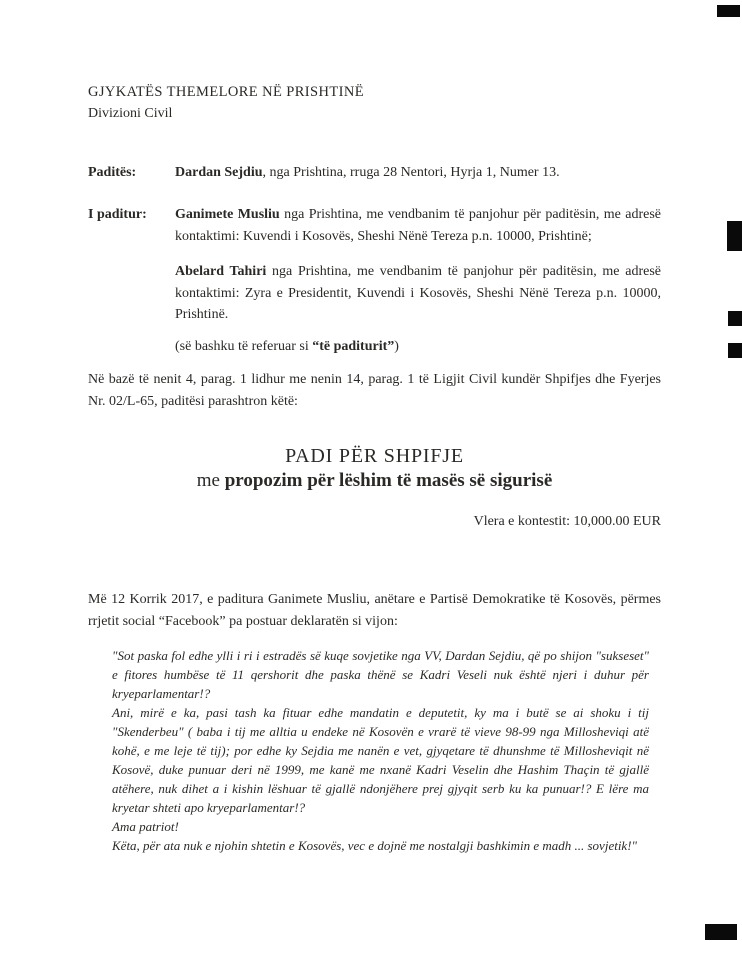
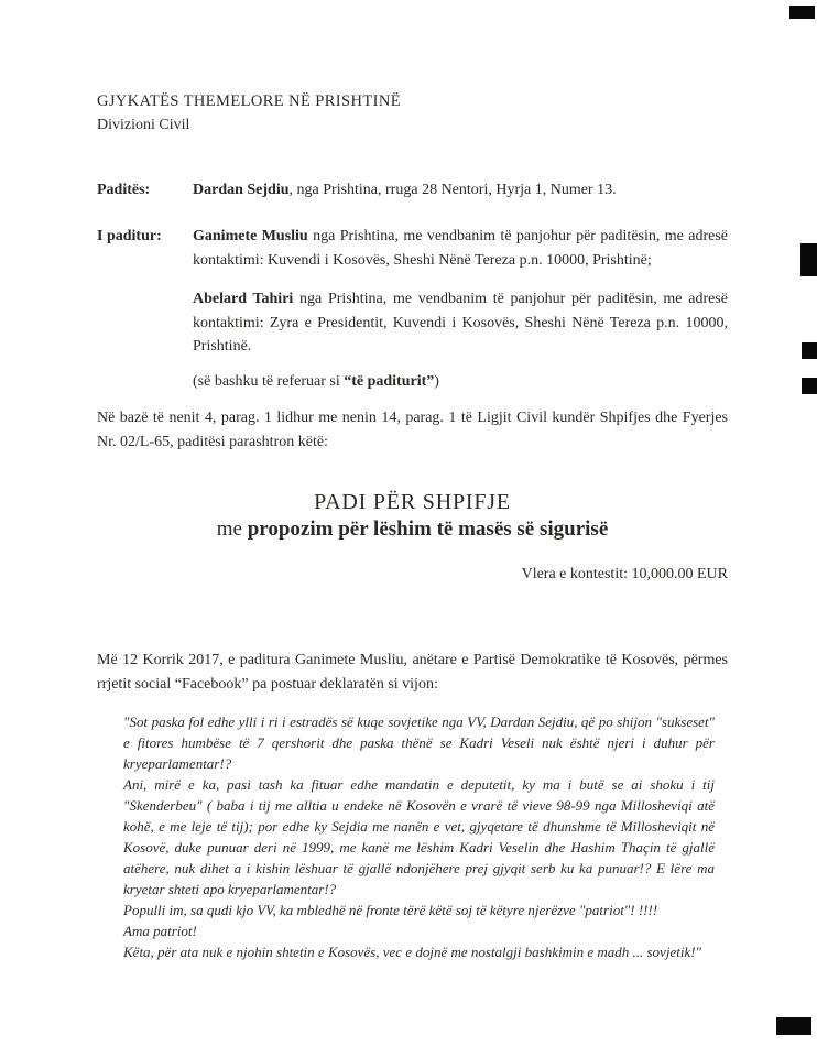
  GJYKATËS THEMELORE NË PRISHTINË
  Divizioni Civil
  Paditës:
  Dardan Sejdiu, nga Prishtina, rruga 28 Nentori, Hyrja 1, Numer 13.
  I paditur:
  Ganimete Musliu nga Prishtina, me vendbanim të panjohur për paditësin, me adresë kontaktimi: Kuvendi i Kosovës, Sheshi Nënë Tereza p.n. 10000, Prishtinë;
  Abelard Tahiri nga Prishtina, me vendbanim të panjohur për paditësin, me adresë kontaktimi: Zyra e Presidentit, Kuvendi i Kosovës, Sheshi Nënë Tereza p.n. 10000, Prishtinë.
  (së bashku të referuar si “të paditurit”)
  Në bazë të nenit 4, parag. 1 lidhur me nenin 14, parag. 1 të Ligjit Civil kundër Shpifjes dhe Fyerjes Nr. 02/L-65, paditësi parashtron këtë:
  PADI PËR SHPIFJE
  me propozim për lëshim të masës së sigurisë
  Vlera e kontestit: 10,000.00 EUR
  Më 12 Korrik 2017, e paditura Ganimete Musliu, anëtare e Partisë Demokratike të Kosovës, përmes rrjetit social “Facebook” pa postuar deklaratën si vijon:
- "Sot paska fol edhe ylli i ri i estradës së kuqe sovjetike nga VV, Dardan Sejdiu, që po shijon "sukseset" e fitores humbëse të 11 qershorit dhe paska thënë se Kadri Veseli nuk është njeri i duhur për kryeparlamentar!?
+ "Sot paska fol edhe ylli i ri i estradës së kuqe sovjetike nga VV, Dardan Sejdiu, që po shijon "sukseset" e fitores humbëse të 7 qershorit dhe paska thënë se Kadri Veseli nuk është njeri i duhur për kryeparlamentar!?
- Ani, mirë e ka, pasi tash ka fituar edhe mandatin e deputetit, ky ma i butë se ai shoku i tij "Skenderbeu" ( baba i tij me alltia u endeke në Kosovën e vrarë të vieve 98-99 nga Millosheviqi atë kohë, e me leje të tij); por edhe ky Sejdia me nanën e vet, gjyqetare të dhunshme të Millosheviqit në Kosovë, duke punuar deri në 1999, me kanë me nxanë Kadri Veselin dhe Hashim Thaçin të gjallë atëhere, nuk dihet a i kishin lëshuar të gjallë ndonjëhere prej gjyqit serb ku ka punuar!? E lëre ma kryetar shteti apo kryeparlamentar!?
+ Ani, mirë e ka, pasi tash ka fituar edhe mandatin e deputetit, ky ma i butë se ai shoku i tij "Skenderbeu" ( baba i tij me alltia u endeke në Kosovën e vrarë të vieve 98-99 nga Millosheviqi atë kohë, e me leje të tij); por edhe ky Sejdia me nanën e vet, gjyqetare të dhunshme të Millosheviqit në Kosovë, duke punuar deri në 1999, me kanë me lëshim Kadri Veselin dhe Hashim Thaçin të gjallë atëhere, nuk dihet a i kishin lëshuar të gjallë ndonjëhere prej gjyqit serb ku ka punuar!? E lëre ma kryetar shteti apo kryeparlamentar!?
+ Populli im, sa qudi kjo VV, ka mbledhë në fronte tërë këtë soj të këtyre njerëzve "patriot"! !!!!
  Ama patriot!
  Këta, për ata nuk e njohin shtetin e Kosovës, vec e dojnë me nostalgji bashkimin e madh ... sovjetik!"
